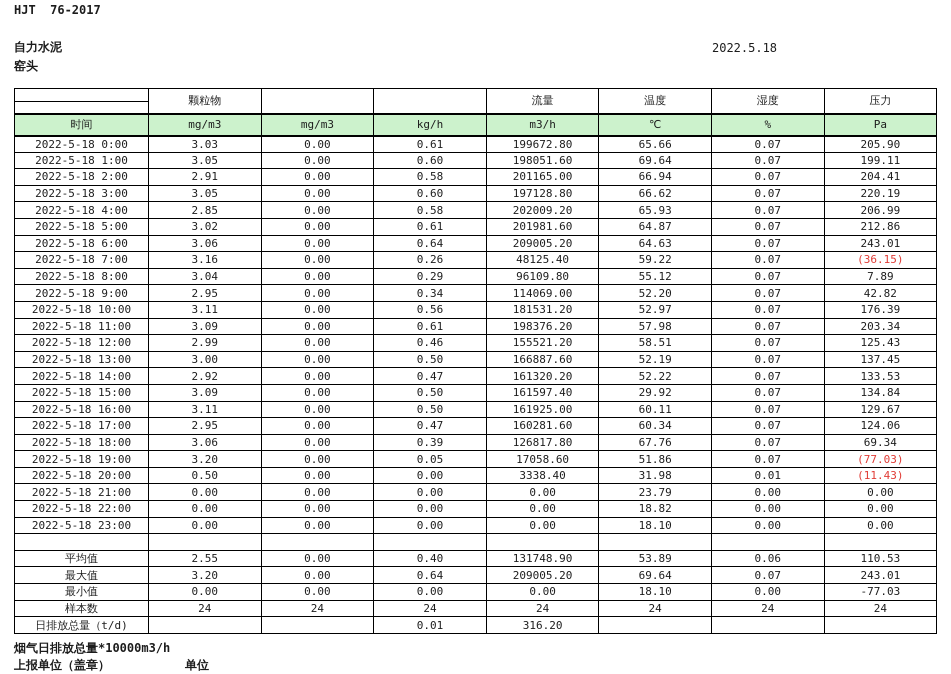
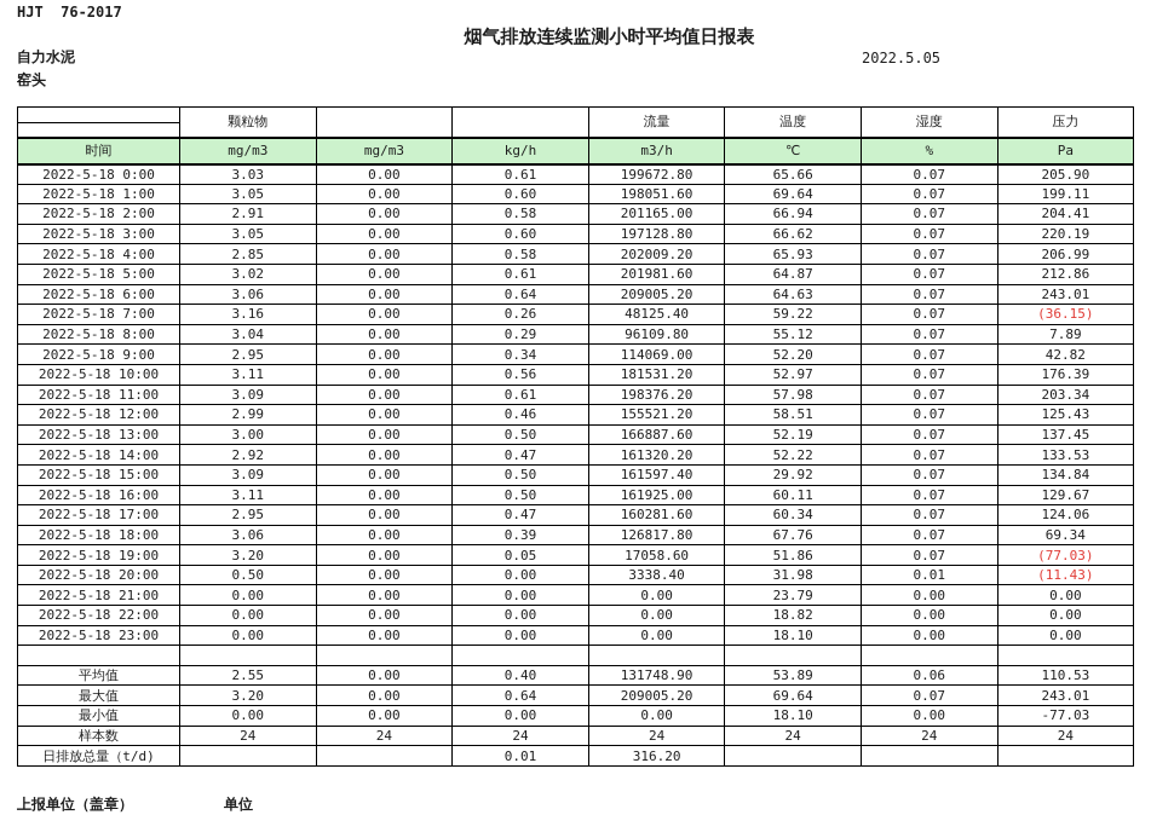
  HJT 76-2017
+ 烟气排放连续监测小时平均值日报表
- 2022.5.18
+ 2022.5.05
  自力水泥
  窑头
  	颗粒物			流量	温度	湿度	压力
  时间	mg/m3	mg/m3	kg/h	m3/h	℃	%	Pa
  2022-5-18 0:00	3.03	0.00	0.61	199672.80	65.66	0.07	205.90
  2022-5-18 1:00	3.05	0.00	0.60	198051.60	69.64	0.07	199.11
  2022-5-18 2:00	2.91	0.00	0.58	201165.00	66.94	0.07	204.41
  2022-5-18 3:00	3.05	0.00	0.60	197128.80	66.62	0.07	220.19
  2022-5-18 4:00	2.85	0.00	0.58	202009.20	65.93	0.07	206.99
  2022-5-18 5:00	3.02	0.00	0.61	201981.60	64.87	0.07	212.86
  2022-5-18 6:00	3.06	0.00	0.64	209005.20	64.63	0.07	243.01
  2022-5-18 7:00	3.16	0.00	0.26	48125.40	59.22	0.07	(36.15)
  2022-5-18 8:00	3.04	0.00	0.29	96109.80	55.12	0.07	7.89
  2022-5-18 9:00	2.95	0.00	0.34	114069.00	52.20	0.07	42.82
  2022-5-18 10:00	3.11	0.00	0.56	181531.20	52.97	0.07	176.39
  2022-5-18 11:00	3.09	0.00	0.61	198376.20	57.98	0.07	203.34
  2022-5-18 12:00	2.99	0.00	0.46	155521.20	58.51	0.07	125.43
  2022-5-18 13:00	3.00	0.00	0.50	166887.60	52.19	0.07	137.45
  2022-5-18 14:00	2.92	0.00	0.47	161320.20	52.22	0.07	133.53
  2022-5-18 15:00	3.09	0.00	0.50	161597.40	29.92	0.07	134.84
  2022-5-18 16:00	3.11	0.00	0.50	161925.00	60.11	0.07	129.67
  2022-5-18 17:00	2.95	0.00	0.47	160281.60	60.34	0.07	124.06
  2022-5-18 18:00	3.06	0.00	0.39	126817.80	67.76	0.07	69.34
  2022-5-18 19:00	3.20	0.00	0.05	17058.60	51.86	0.07	(77.03)
  2022-5-18 20:00	0.50	0.00	0.00	3338.40	31.98	0.01	(11.43)
  2022-5-18 21:00	0.00	0.00	0.00	0.00	23.79	0.00	0.00
  2022-5-18 22:00	0.00	0.00	0.00	0.00	18.82	0.00	0.00
  2022-5-18 23:00	0.00	0.00	0.00	0.00	18.10	0.00	0.00
  平均值	2.55	0.00	0.40	131748.90	53.89	0.06	110.53
  最大值	3.20	0.00	0.64	209005.20	69.64	0.07	243.01
  最小值	0.00	0.00	0.00	0.00	18.10	0.00	-77.03
  样本数	24	24	24	24	24	24	24
  日排放总量（t/d)			0.01	316.20
- 烟气日排放总量*10000m3/h
  上报单位（盖章）
  单位
